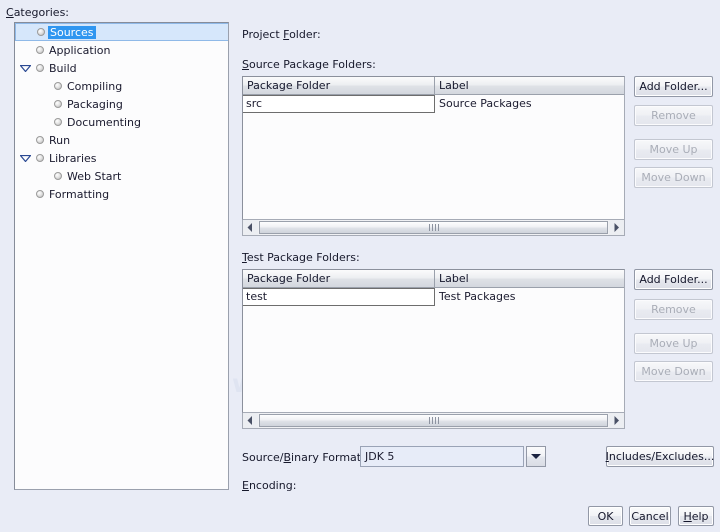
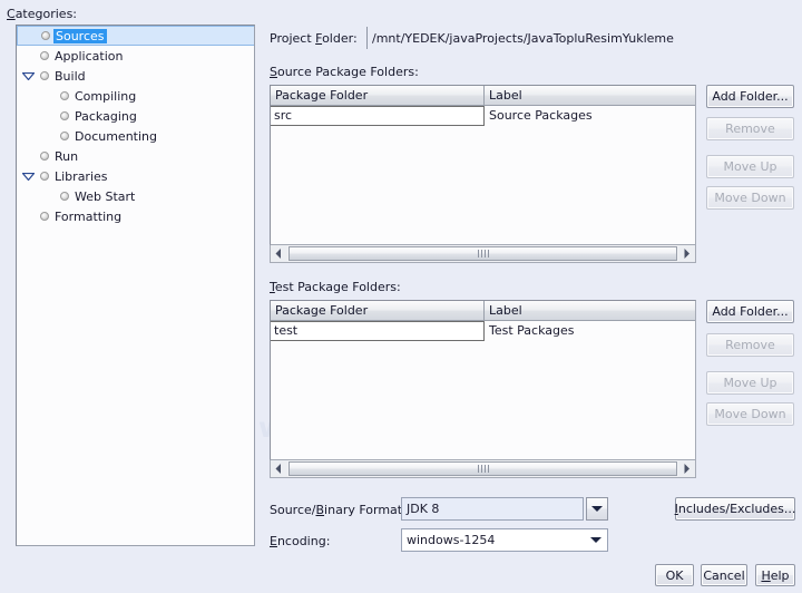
  Categories:
  Sources
  Application
  Build
  Compiling
  Packaging
  Documenting
  Run
  Libraries
  Web Start
  Formatting
  Project Folder:
+ /mnt/YEDEK/javaProjects/JavaTopluResimYukleme
  Source Package Folders:
  Package Folder
  Label
  src
  Source Packages
  Add Folder...
  Remove
  Move Up
  Move Down
  Test Package Folders:
  Package Folder
  Label
  test
  Test Packages
  Add Folder...
  Remove
  Move Up
  Move Down
  Source/Binary Format
- JDK 5
+ JDK 8
  Encoding:
+ windows-1254
  Includes/Excludes...
  OK
  Cancel
  Help
